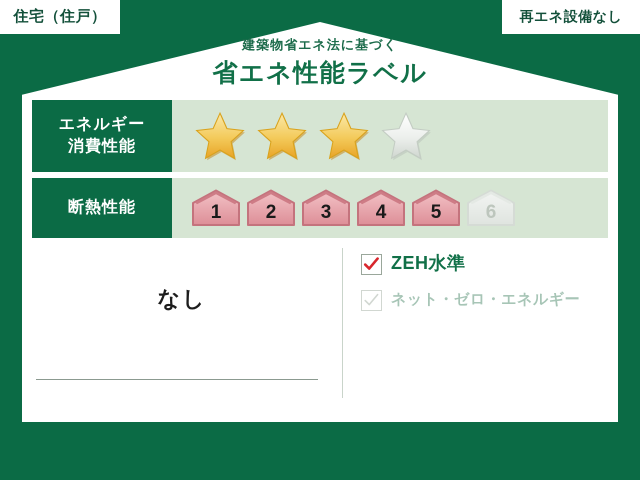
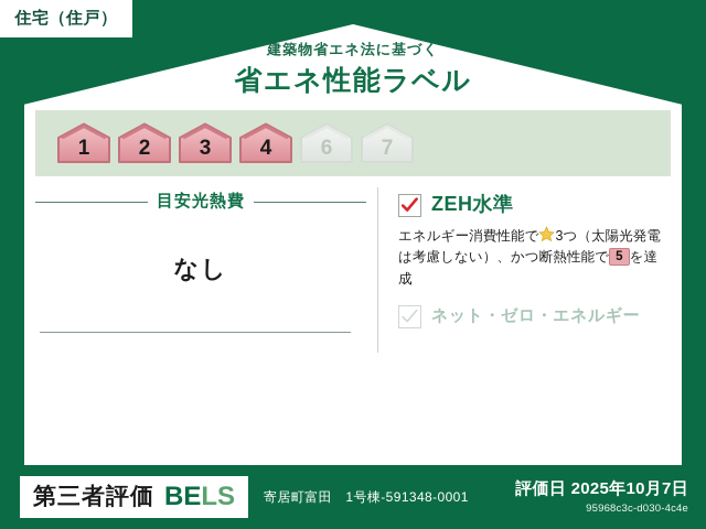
  住宅（住戸）
- 再エネ設備なし
  建築物省エネ法に基づく
  省エネ性能ラベル
- エネルギー
- 消費性能
- 断熱性能
  1
  2
  3
  4
- 5
  6
+ 7
+ 目安光熱費
  なし
  ZEH水準
+ エネルギー消費性能で 3つ（太陽光発電は考慮しない）、かつ断熱性能で 5 を達成
  ネット・ゼロ・エネルギー
+ 第三者評価
+ BELS
+ 寄居町富田 1号棟-591348-0001
+ 評価日 2025年10月7日
+ 95968c3c-d030-4c4e
